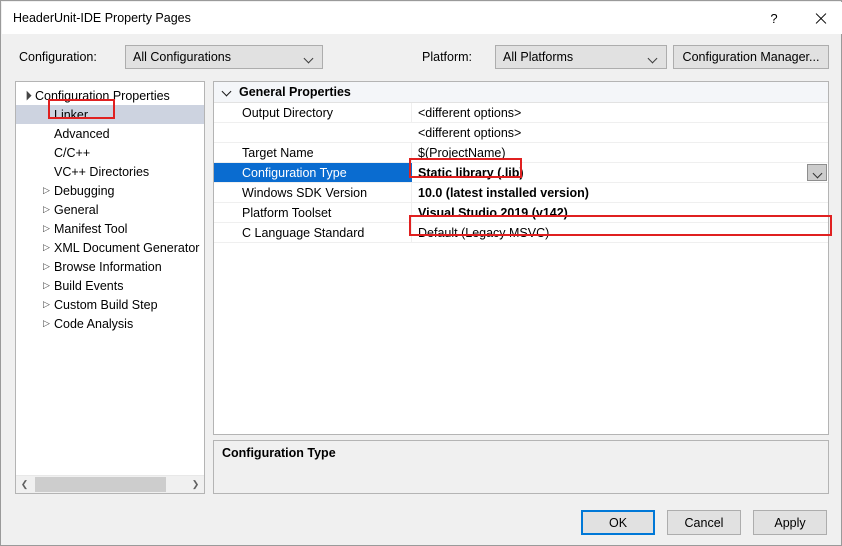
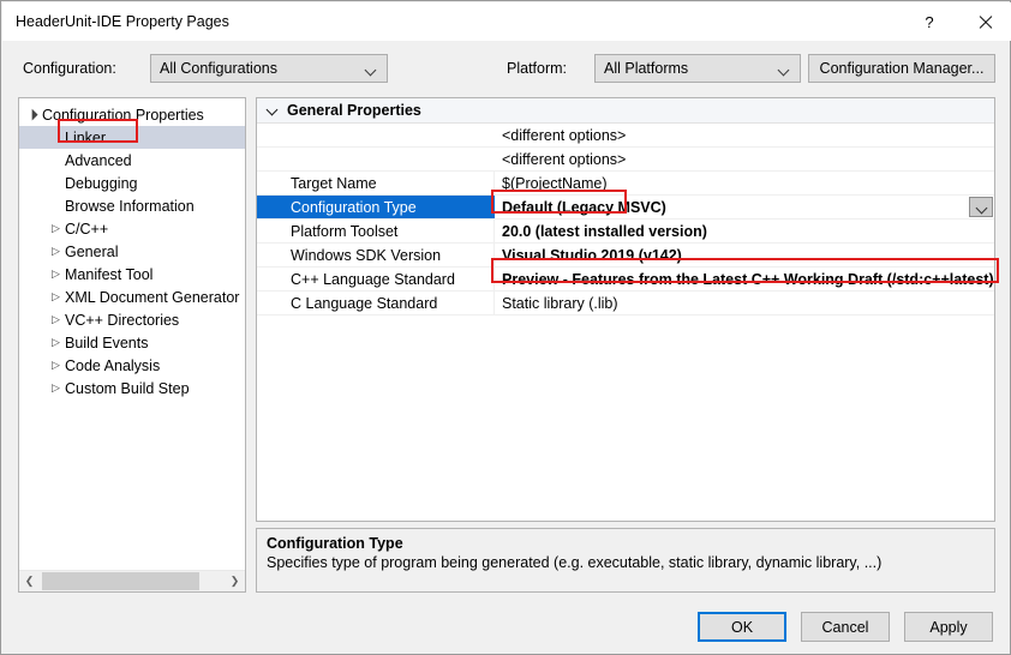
  HeaderUnit-IDE Property Pages
  ?
  Configuration:
  All Configurations
  Platform:
  All Platforms
  Configuration Manager...
  Configuration Properties
  Linker
  Advanced
- C/C++
+ Debugging
- VC++ Directories
+ Browse Information
  ▷
- Debugging
+ C/C++
  ▷
  General
  ▷
  Manifest Tool
  ▷
  XML Document Generator
  ▷
- Browse Information
+ VC++ Directories
  ▷
  Build Events
  ▷
- Custom Build Step
+ Code Analysis
  ▷
- Code Analysis
+ Custom Build Step
  ❮
  ❯
  General Properties
- Output Directory
  <different options>
  <different options>
  Target Name
  $(ProjectName)
  Configuration Type
- Static library (.lib)
+ Default (Legacy MSVC)
- Windows SDK Version
+ Platform Toolset
- 10.0 (latest installed version)
+ 20.0 (latest installed version)
- Platform Toolset
+ Windows SDK Version
  Visual Studio 2019 (v142)
+ C++ Language Standard
+ Preview - Features from the Latest C++ Working Draft (/std:c++latest)
  C Language Standard
- Default (Legacy MSVC)
+ Static library (.lib)
  Configuration Type
+ Specifies type of program being generated (e.g. executable, static library, dynamic library, ...)
  OK
  Cancel
  Apply
